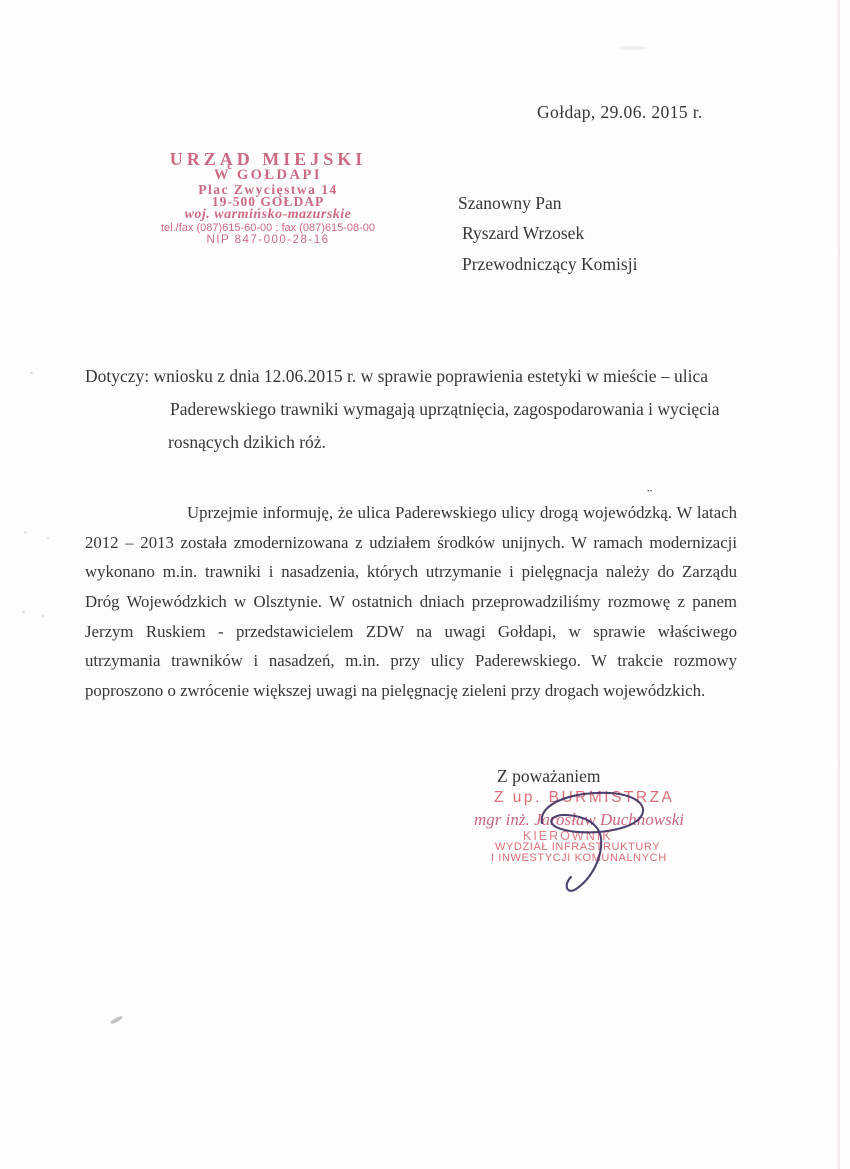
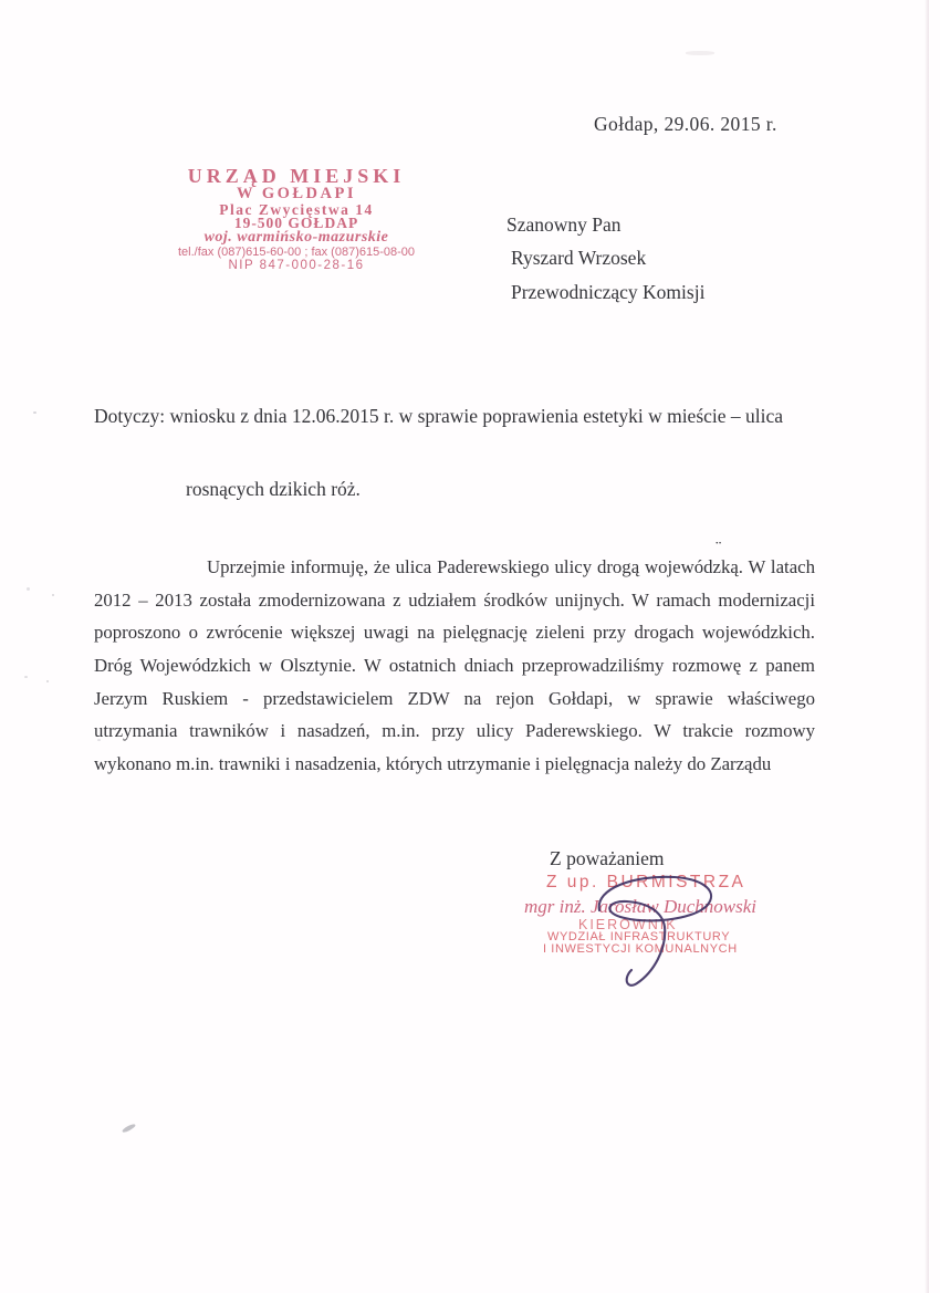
  Gołdap, 29.06. 2015 r.
  URZĄD MIEJSKI
  W GOŁDAPI
  Plac Zwycięstwa 14
  19-500 GOŁDAP
  woj. warmińsko-mazurskie
  tel./fax (087)615-60-00 ; fax (087)615-08-00
  NIP 847-000-28-16
  Szanowny Pan
  Ryszard Wrzosek
  Przewodniczący Komisji
  Dotyczy: wniosku z dnia 12.06.2015 r. w sprawie poprawienia estetyki w mieście – ulica
- Paderewskiego trawniki wymagają uprzątnięcia, zagospodarowania i wycięcia
  rosnących dzikich róż.
  ¨
  Uprzejmie informuję, że ulica Paderewskiego ulicy drogą wojewódzką. W latach
  2012 – 2013 została zmodernizowana z udziałem środków unijnych. W ramach modernizacji
- wykonano m.in. trawniki i nasadzenia, których utrzymanie i pielęgnacja należy do Zarządu
+ poproszono o zwrócenie większej uwagi na pielęgnację zieleni przy drogach wojewódzkich.
  Dróg Wojewódzkich w Olsztynie. W ostatnich dniach przeprowadziliśmy rozmowę z panem
- Jerzym Ruskiem - przedstawicielem ZDW na uwagi Gołdapi, w sprawie właściwego
+ Jerzym Ruskiem - przedstawicielem ZDW na rejon Gołdapi, w sprawie właściwego
  utrzymania trawników i nasadzeń, m.in. przy ulicy Paderewskiego. W trakcie rozmowy
- poproszono o zwrócenie większej uwagi na pielęgnację zieleni przy drogach wojewódzkich.
+ wykonano m.in. trawniki i nasadzenia, których utrzymanie i pielęgnacja należy do Zarządu
  Z poważaniem
  Z up. BRMISRZA
  mgr inż. Jarosław Duchnowski
  KIEROWNIK
  WYDZIAŁ INFRASTRUKTURY
  I INWESTYCJI KOMUNALNYCH
